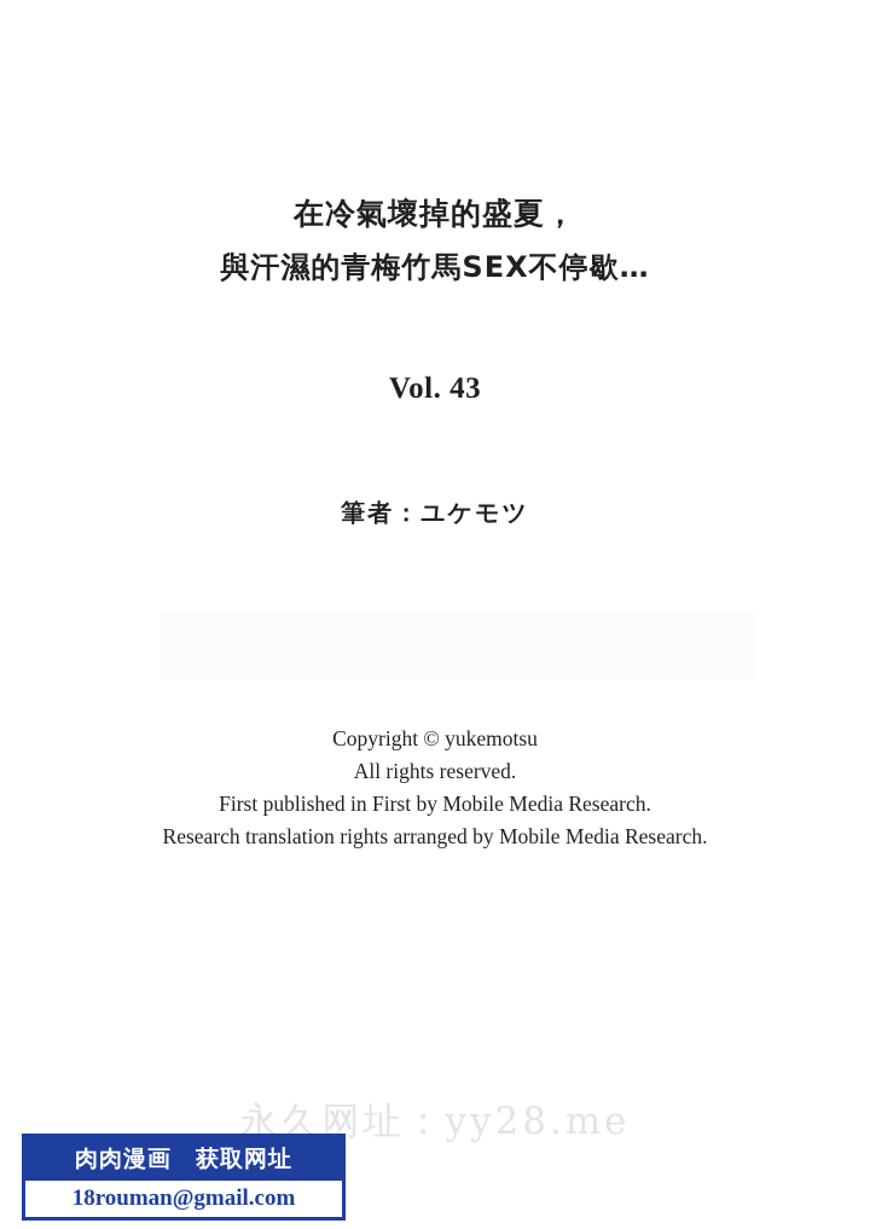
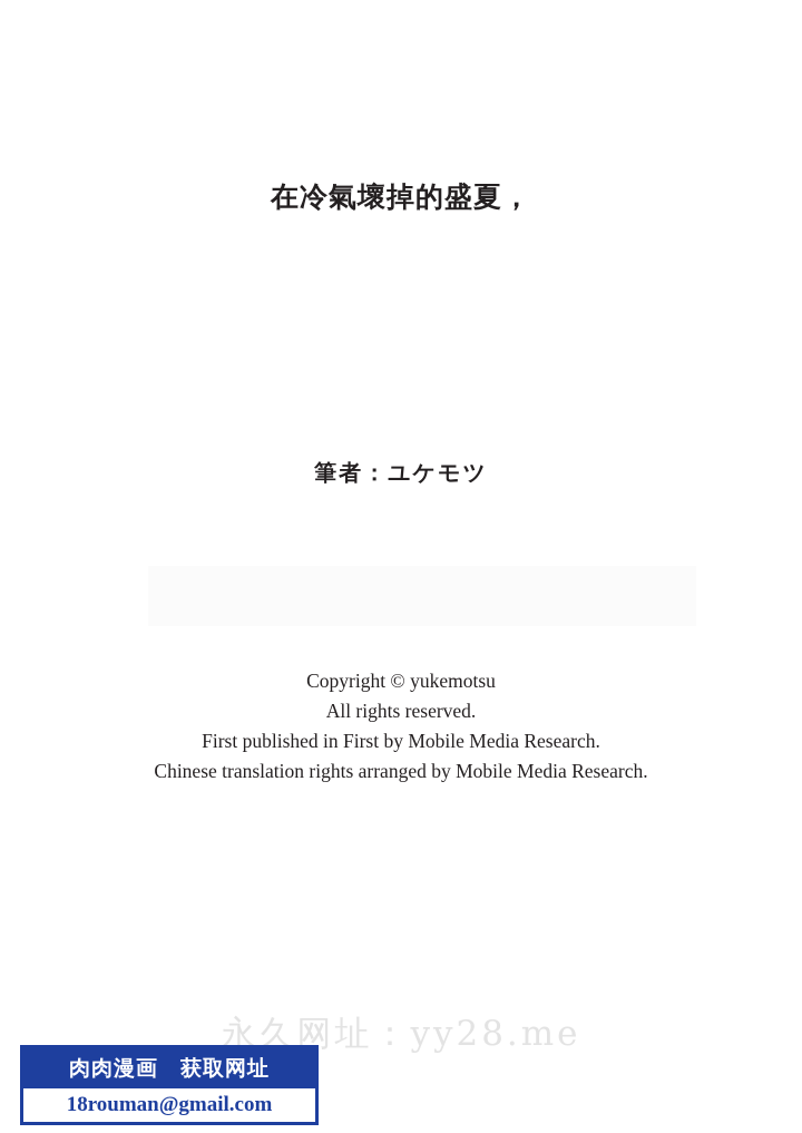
  在冷氣壞掉的盛夏，
- 與汗濕的青梅竹馬SEX不停歇…
- Vol. 43
  筆者：ユケモツ
  Copyright © yukemotsu
  All rights reserved.
  First published in First by Mobile Media Research.
- Research translation rights arranged by Mobile Media Research.
+ Chinese translation rights arranged by Mobile Media Research.
  永久网址：yy28.me
  肉肉漫画 获取网址
  18rouman@gmail.com
